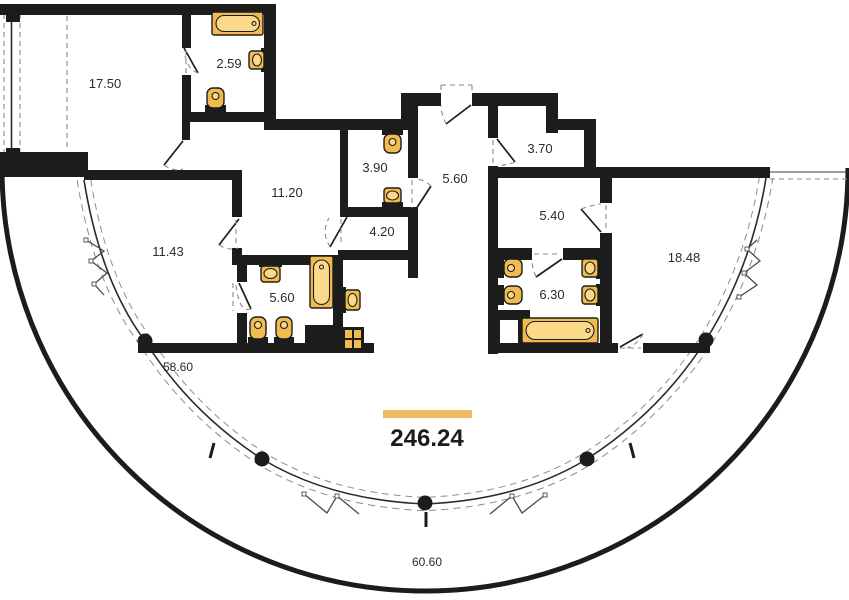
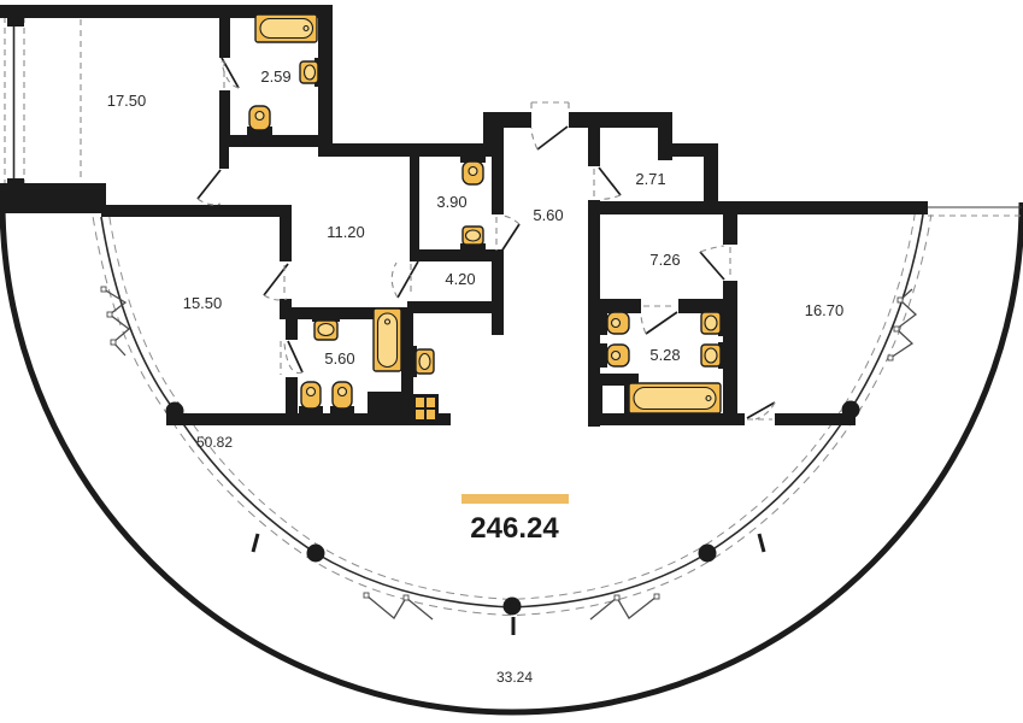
  17.50
  2.59
  11.20
  3.90
  5.60
- 3.70
+ 2.71
- 5.40
+ 7.26
  4.20
- 11.43
+ 15.50
  5.60
- 6.30
+ 5.28
- 18.48
+ 16.70
- 58.60
+ 50.82
- 60.60
+ 33.24
  246.24
